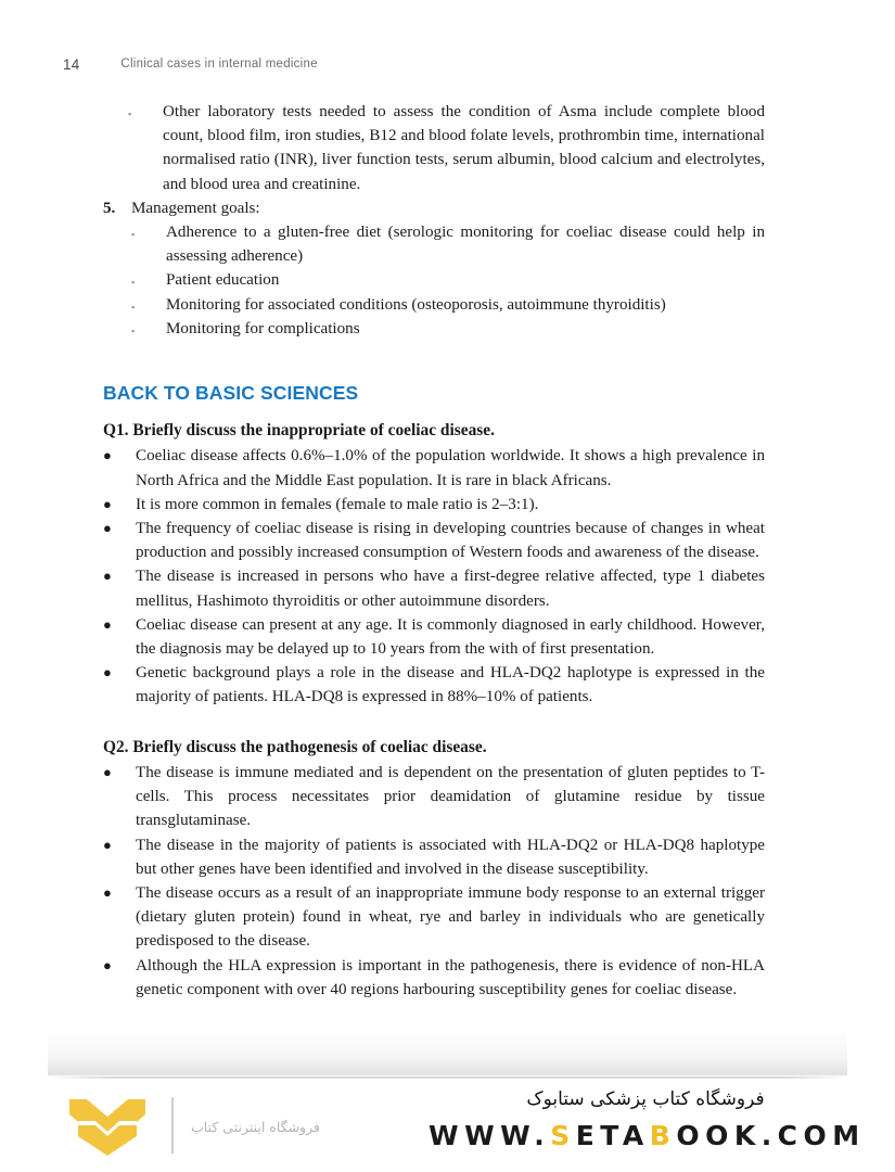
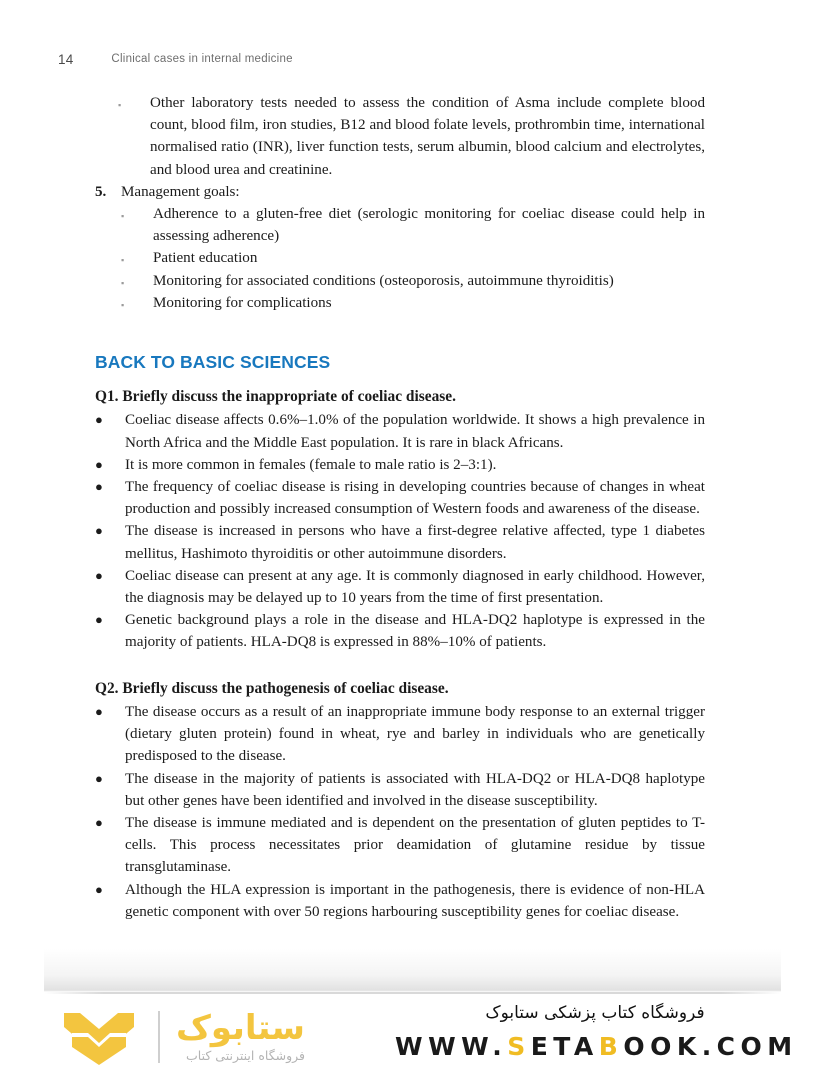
  14
  Clinical cases in internal medicine
  ▪
  Other laboratory tests needed to assess the condition of Asma include complete blood count, blood film, iron studies, B12 and blood folate levels, prothrombin time, international normalised ratio (INR), liver function tests, serum albumin, blood calcium and electrolytes, and blood urea and creatinine.
  5.
  Management goals:
  ▪
  Adherence to a gluten-free diet (serologic monitoring for coeliac disease could help in assessing adherence)
  ▪
  Patient education
  ▪
  Monitoring for associated conditions (osteoporosis, autoimmune thyroiditis)
  ▪
  Monitoring for complications
  BACK TO BASIC SCIENCES
  Q1. Briefly discuss the inappropriate of coeliac disease.
  ●
  Coeliac disease affects 0.6%–1.0% of the population worldwide. It shows a high prevalence in North Africa and the Middle East population. It is rare in black Africans.
  ●
  It is more common in females (female to male ratio is 2–3:1).
  ●
  The frequency of coeliac disease is rising in developing countries because of changes in wheat production and possibly increased consumption of Western foods and awareness of the disease.
  ●
  The disease is increased in persons who have a first-degree relative affected, type 1 diabetes mellitus, Hashimoto thyroiditis or other autoimmune disorders.
  ●
- Coeliac disease can present at any age. It is commonly diagnosed in early childhood. However, the diagnosis may be delayed up to 10 years from the with of first presentation.
+ Coeliac disease can present at any age. It is commonly diagnosed in early childhood. However, the diagnosis may be delayed up to 10 years from the time of first presentation.
  ●
  Genetic background plays a role in the disease and HLA-DQ2 haplotype is expressed in the majority of patients. HLA-DQ8 is expressed in 88%–10% of patients.
  Q2. Briefly discuss the pathogenesis of coeliac disease.
  ●
- The disease is immune mediated and is dependent on the presentation of gluten peptides to T-cells. This process necessitates prior deamidation of glutamine residue by tissue transglutaminase.
+ The disease occurs as a result of an inappropriate immune body response to an external trigger (dietary gluten protein) found in wheat, rye and barley in individuals who are genetically predisposed to the disease.
  ●
  The disease in the majority of patients is associated with HLA-DQ2 or HLA-DQ8 haplotype but other genes have been identified and involved in the disease susceptibility.
  ●
- The disease occurs as a result of an inappropriate immune body response to an external trigger (dietary gluten protein) found in wheat, rye and barley in individuals who are genetically predisposed to the disease.
+ The disease is immune mediated and is dependent on the presentation of gluten peptides to T-cells. This process necessitates prior deamidation of glutamine residue by tissue transglutaminase.
  ●
- Although the HLA expression is important in the pathogenesis, there is evidence of non-HLA genetic component with over 40 regions harbouring susceptibility genes for coeliac disease.
+ Although the HLA expression is important in the pathogenesis, there is evidence of non-HLA genetic component with over 50 regions harbouring susceptibility genes for coeliac disease.
+ ستابوک
  فروشگاه اینترنتی کتاب
  فروشگاه کتاب پزشکی ستابوک
  WWW.SETABOOK.COM
